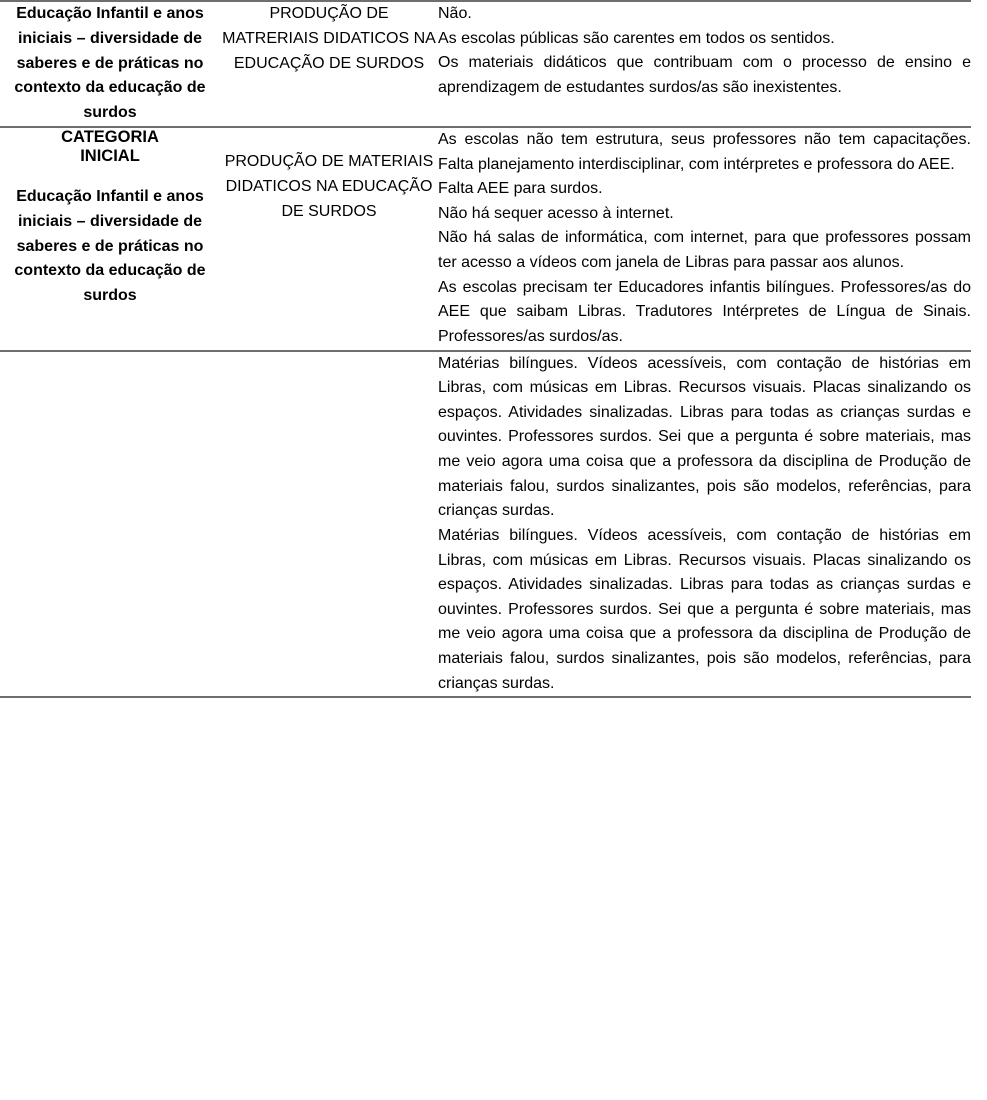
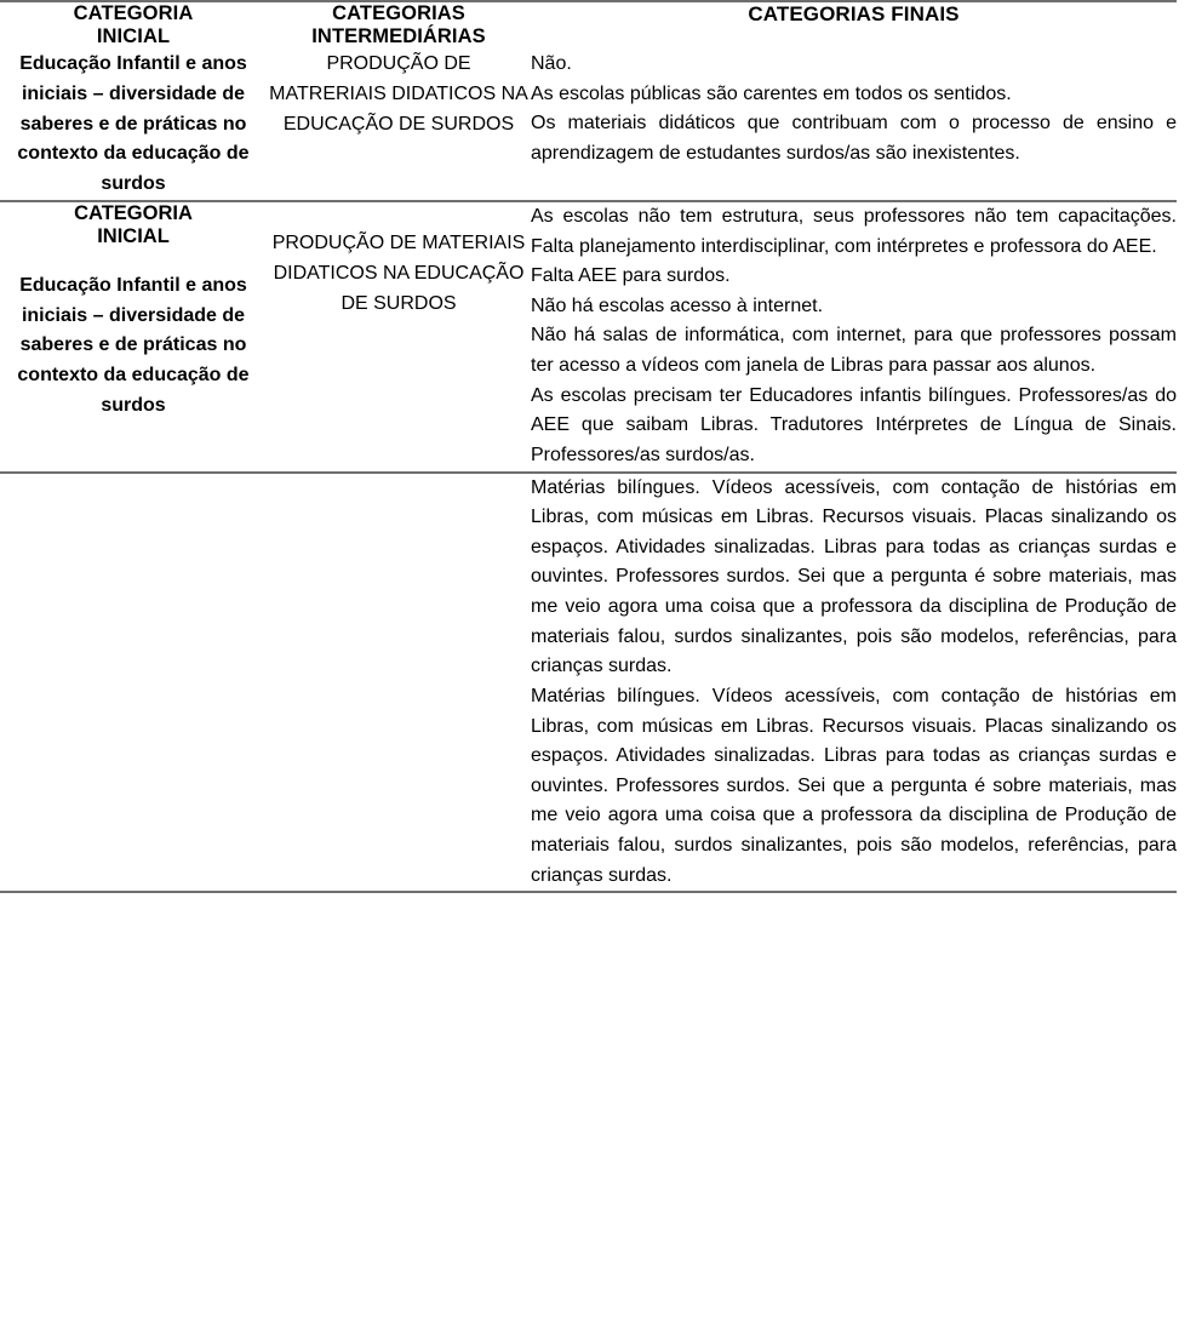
+ CATEGORIA INICIAL	CATEGORIAS INTERMEDIÁRIAS	CATEGORIAS FINAIS
  Educação Infantil e anos iniciais – diversidade de saberes e de práticas no contexto da educação de surdos	PRODUÇÃO DE MATRERIAIS DIDATICOS NA EDUCAÇÃO DE SURDOS	Não. As escolas públicas são carentes em todos os sentidos. Os materiais didáticos que contribuam com o processo de ensino e aprendizagem de estudantes surdos/as são inexistentes.
- CATEGORIA INICIAL Educação Infantil e anos iniciais – diversidade de saberes e de práticas no contexto da educação de surdos	PRODUÇÃO DE MATERIAIS DIDATICOS NA EDUCAÇÃO DE SURDOS	As escolas não tem estrutura, seus professores não tem capacitações. Falta planejamento interdisciplinar, com intérpretes e professora do AEE. Falta AEE para surdos. Não há sequer acesso à internet. Não há salas de informática, com internet, para que professores possam ter acesso a vídeos com janela de Libras para passar aos alunos. As escolas precisam ter Educadores infantis bilíngues. Professores/as do AEE que saibam Libras. Tradutores Intérpretes de Língua de Sinais. Professores/as surdos/as.
+ CATEGORIA INICIAL Educação Infantil e anos iniciais – diversidade de saberes e de práticas no contexto da educação de surdos	PRODUÇÃO DE MATERIAIS DIDATICOS NA EDUCAÇÃO DE SURDOS	As escolas não tem estrutura, seus professores não tem capacitações. Falta planejamento interdisciplinar, com intérpretes e professora do AEE. Falta AEE para surdos. Não há escolas acesso à internet. Não há salas de informática, com internet, para que professores possam ter acesso a vídeos com janela de Libras para passar aos alunos. As escolas precisam ter Educadores infantis bilíngues. Professores/as do AEE que saibam Libras. Tradutores Intérpretes de Língua de Sinais. Professores/as surdos/as.
  		Matérias bilíngues. Vídeos acessíveis, com contação de histórias em Libras, com músicas em Libras. Recursos visuais. Placas sinalizando os espaços. Atividades sinalizadas. Libras para todas as crianças surdas e ouvintes. Professores surdos. Sei que a pergunta é sobre materiais, mas me veio agora uma coisa que a professora da disciplina de Produção de materiais falou, surdos sinalizantes, pois são modelos, referências, para crianças surdas.
  		Matérias bilíngues. Vídeos acessíveis, com contação de histórias em Libras, com músicas em Libras. Recursos visuais. Placas sinalizando os espaços. Atividades sinalizadas. Libras para todas as crianças surdas e ouvintes. Professores surdos. Sei que a pergunta é sobre materiais, mas me veio agora uma coisa que a professora da disciplina de Produção de materiais falou, surdos sinalizantes, pois são modelos, referências, para crianças surdas.
